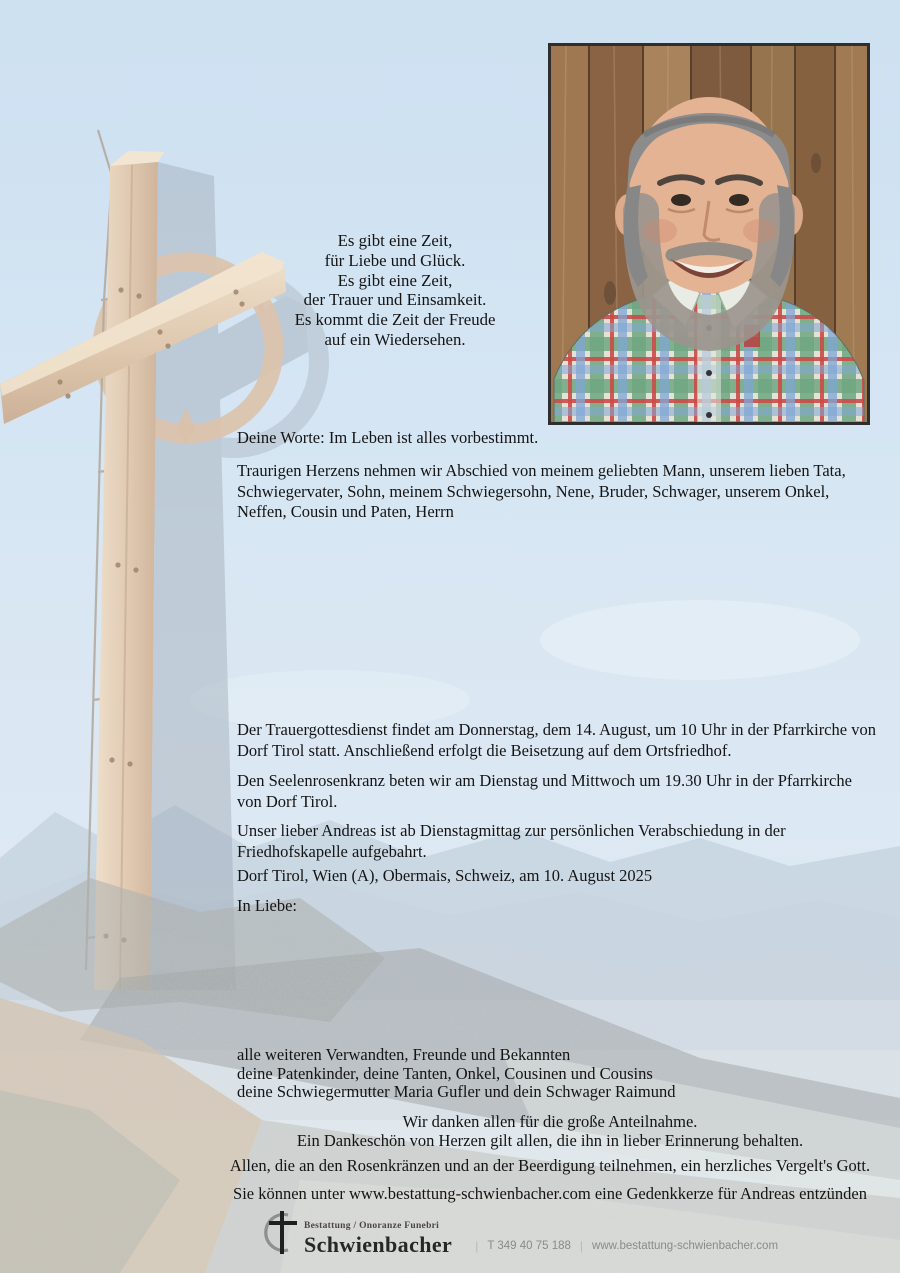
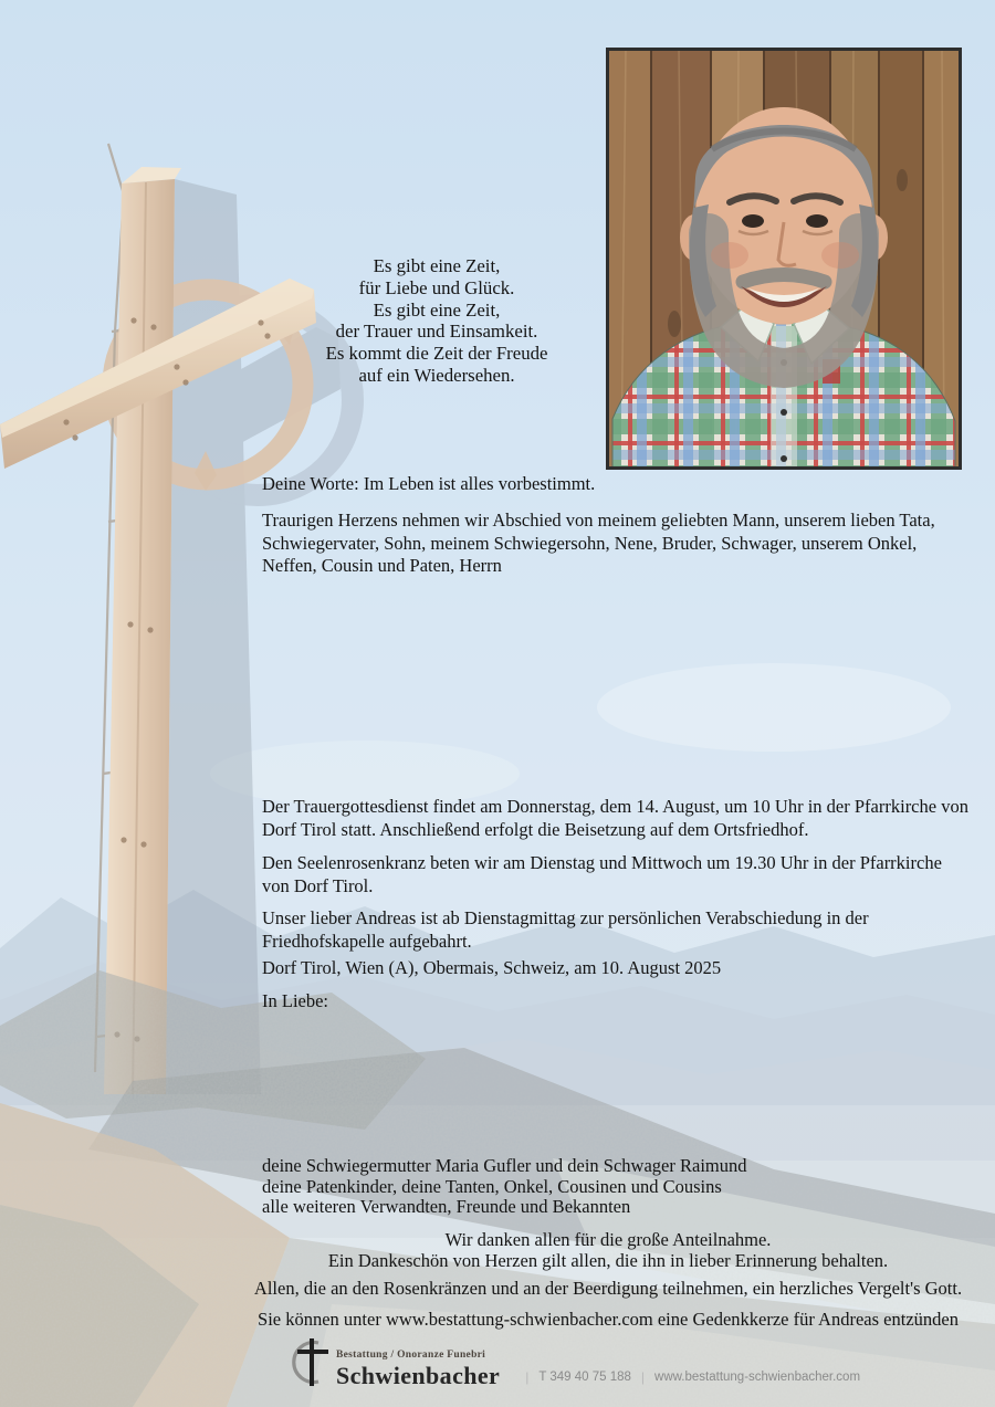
  Es gibt eine Zeit,
  für Liebe und Glück.
  Es gibt eine Zeit,
  der Trauer und Einsamkeit.
  Es kommt die Zeit der Freude
  auf ein Wiedersehen.
  Deine Worte: Im Leben ist alles vorbestimmt.
  Traurigen Herzens nehmen wir Abschied von meinem geliebten Mann, unserem lieben Tata, Schwiegervater, Sohn, meinem Schwiegersohn, Nene, Bruder, Schwager, unserem Onkel, Neffen, Cousin und Paten, Herrn
  Der Trauergottesdienst findet am Donnerstag, dem 14. August, um 10 Uhr in der Pfarrkirche von Dorf Tirol statt. Anschließend erfolgt die Beisetzung auf dem Ortsfriedhof.
  Den Seelenrosenkranz beten wir am Dienstag und Mittwoch um 19.30 Uhr in der Pfarrkirche von Dorf Tirol.
  Unser lieber Andreas ist ab Dienstagmittag zur persönlichen Verabschiedung in der Friedhofskapelle aufgebahrt.
  Dorf Tirol, Wien (A), Obermais, Schweiz, am 10. August 2025
  In Liebe:
- alle weiteren Verwandten, Freunde und Bekannten
+ deine Schwiegermutter Maria Gufler und dein Schwager Raimund
  deine Patenkinder, deine Tanten, Onkel, Cousinen und Cousins
- deine Schwiegermutter Maria Gufler und dein Schwager Raimund
+ alle weiteren Verwandten, Freunde und Bekannten
  Wir danken allen für die große Anteilnahme.
  Ein Dankeschön von Herzen gilt allen, die ihn in lieber Erinnerung behalten.
  Allen, die an den Rosenkränzen und an der Beerdigung teilnehmen, ein herzliches Vergelt's Gott.
  Sie können unter www.bestattung-schwienbacher.com eine Gedenkkerze für Andreas entzünden
  Bestattung / Onoranze Funebri
  Schwienbacher
  T 349 40 75 188
  |
  www.bestattung-schwienbacher.com
